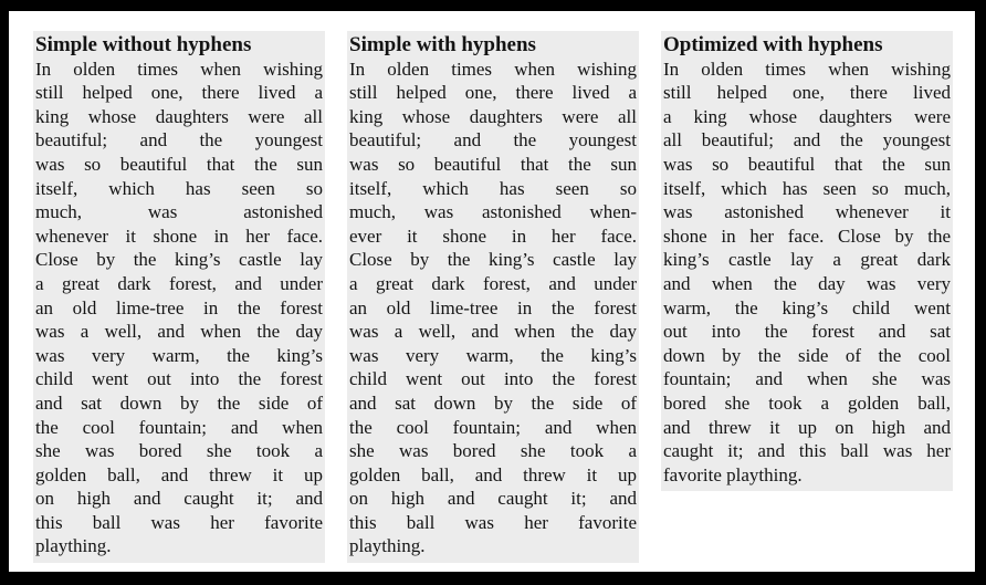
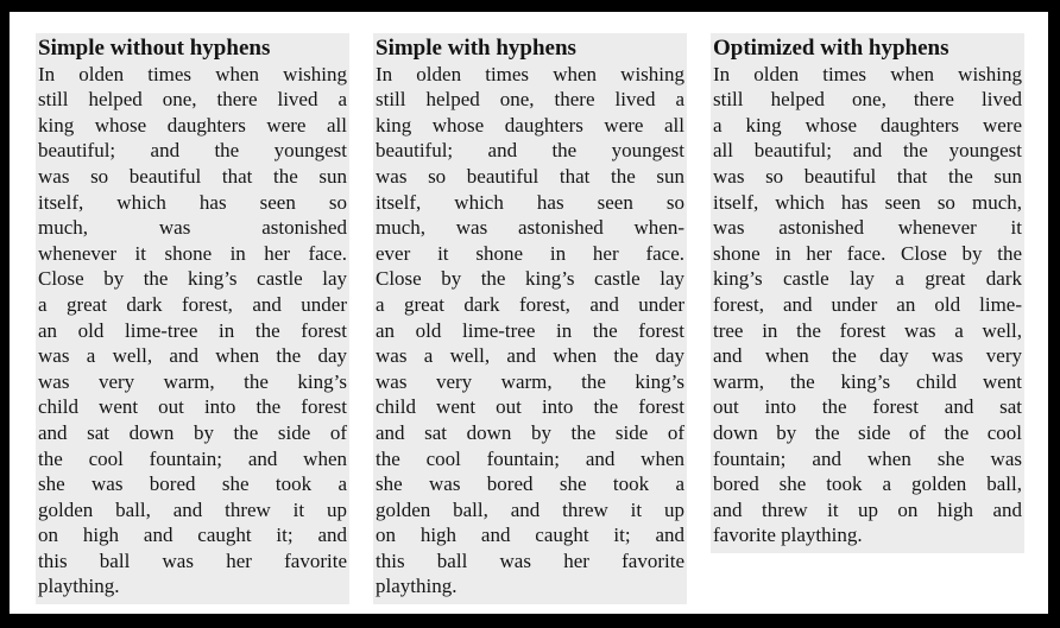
  Simple without hyphens
  In olden times when wishing
  still helped one, there lived a
  king whose daughters were all
  beautiful; and the youngest
  was so beautiful that the sun
  itself, which has seen so
  much, was astonished
  whenever it shone in her face.
  Close by the king’s castle lay
  a great dark forest, and under
  an old lime-tree in the forest
  was a well, and when the day
  was very warm, the king’s
  child went out into the forest
  and sat down by the side of
  the cool fountain; and when
  she was bored she took a
  golden ball, and threw it up
  on high and caught it; and
  this ball was her favorite
  plaything.
  Simple with hyphens
  In olden times when wishing
  still helped one, there lived a
  king whose daughters were all
  beautiful; and the youngest
  was so beautiful that the sun
  itself, which has seen so
  much, was astonished when-
  ever it shone in her face.
  Close by the king’s castle lay
  a great dark forest, and under
  an old lime-tree in the forest
  was a well, and when the day
  was very warm, the king’s
  child went out into the forest
  and sat down by the side of
  the cool fountain; and when
  she was bored she took a
  golden ball, and threw it up
  on high and caught it; and
  this ball was her favorite
  plaything.
  Optimized with hyphens
  In olden times when wishing
  still helped one, there lived
  a king whose daughters were
  all beautiful; and the youngest
  was so beautiful that the sun
  itself, which has seen so much,
  was astonished whenever it
  shone in her face. Close by the
  king’s castle lay a great dark
+ forest, and under an old lime-
+ tree in the forest was a well,
  and when the day was very
  warm, the king’s child went
  out into the forest and sat
  down by the side of the cool
  fountain; and when she was
  bored she took a golden ball,
  and threw it up on high and
- caught it; and this ball was her
  favorite plaything.
